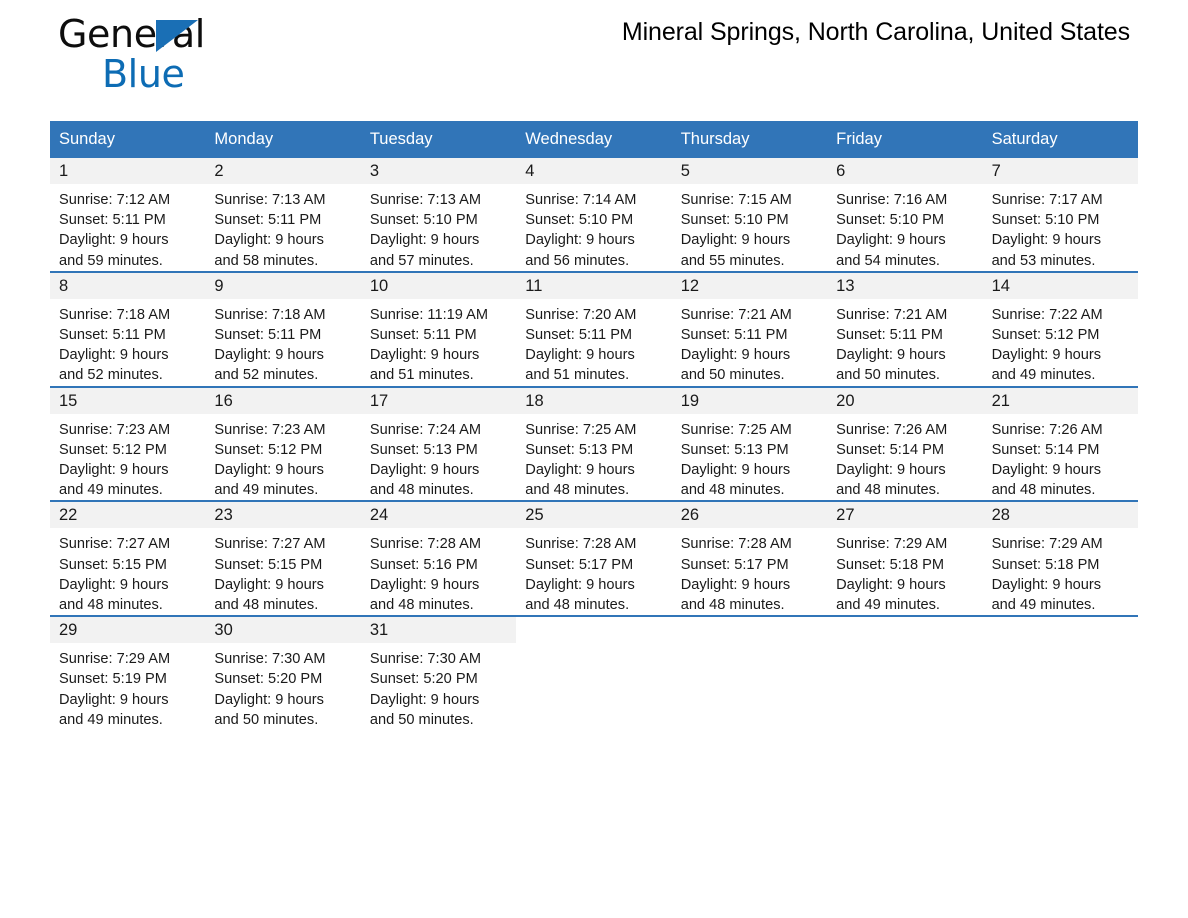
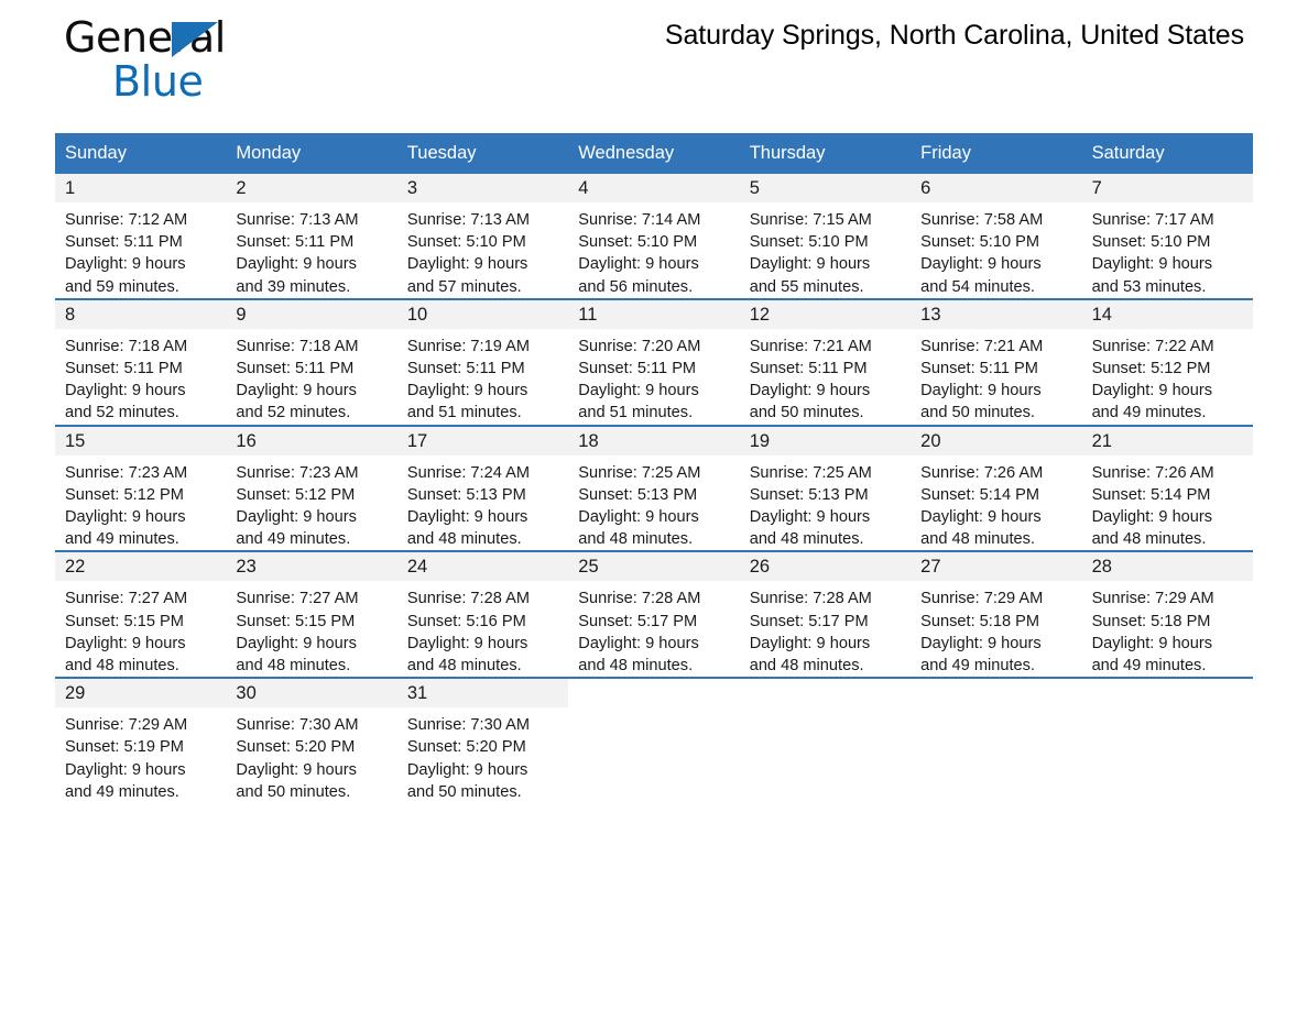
  General
  Blue
- Mineral Springs, North Carolina, United States
+ Saturday Springs, North Carolina, United States
  Sunday
  Monday
  Tuesday
  Wednesday
  Thursday
  Friday
  Saturday
  1
  Sunrise: 7:12 AM
  Sunset: 5:11 PM
  Daylight: 9 hours
  and 59 minutes.
  2
  Sunrise: 7:13 AM
  Sunset: 5:11 PM
  Daylight: 9 hours
- and 58 minutes.
+ and 39 minutes.
  3
  Sunrise: 7:13 AM
  Sunset: 5:10 PM
  Daylight: 9 hours
  and 57 minutes.
  4
  Sunrise: 7:14 AM
  Sunset: 5:10 PM
  Daylight: 9 hours
  and 56 minutes.
  5
  Sunrise: 7:15 AM
  Sunset: 5:10 PM
  Daylight: 9 hours
  and 55 minutes.
  6
- Sunrise: 7:16 AM
+ Sunrise: 7:58 AM
  Sunset: 5:10 PM
  Daylight: 9 hours
  and 54 minutes.
  7
  Sunrise: 7:17 AM
  Sunset: 5:10 PM
  Daylight: 9 hours
  and 53 minutes.
  8
  Sunrise: 7:18 AM
  Sunset: 5:11 PM
  Daylight: 9 hours
  and 52 minutes.
  9
  Sunrise: 7:18 AM
  Sunset: 5:11 PM
  Daylight: 9 hours
  and 52 minutes.
  10
- Sunrise: 11:19 AM
+ Sunrise: 7:19 AM
  Sunset: 5:11 PM
  Daylight: 9 hours
  and 51 minutes.
  11
  Sunrise: 7:20 AM
  Sunset: 5:11 PM
  Daylight: 9 hours
  and 51 minutes.
  12
  Sunrise: 7:21 AM
  Sunset: 5:11 PM
  Daylight: 9 hours
  and 50 minutes.
  13
  Sunrise: 7:21 AM
  Sunset: 5:11 PM
  Daylight: 9 hours
  and 50 minutes.
  14
  Sunrise: 7:22 AM
  Sunset: 5:12 PM
  Daylight: 9 hours
  and 49 minutes.
  15
  Sunrise: 7:23 AM
  Sunset: 5:12 PM
  Daylight: 9 hours
  and 49 minutes.
  16
  Sunrise: 7:23 AM
  Sunset: 5:12 PM
  Daylight: 9 hours
  and 49 minutes.
  17
  Sunrise: 7:24 AM
  Sunset: 5:13 PM
  Daylight: 9 hours
  and 48 minutes.
  18
  Sunrise: 7:25 AM
  Sunset: 5:13 PM
  Daylight: 9 hours
  and 48 minutes.
  19
  Sunrise: 7:25 AM
  Sunset: 5:13 PM
  Daylight: 9 hours
  and 48 minutes.
  20
  Sunrise: 7:26 AM
  Sunset: 5:14 PM
  Daylight: 9 hours
  and 48 minutes.
  21
  Sunrise: 7:26 AM
  Sunset: 5:14 PM
  Daylight: 9 hours
  and 48 minutes.
  22
  Sunrise: 7:27 AM
  Sunset: 5:15 PM
  Daylight: 9 hours
  and 48 minutes.
  23
  Sunrise: 7:27 AM
  Sunset: 5:15 PM
  Daylight: 9 hours
  and 48 minutes.
  24
  Sunrise: 7:28 AM
  Sunset: 5:16 PM
  Daylight: 9 hours
  and 48 minutes.
  25
  Sunrise: 7:28 AM
  Sunset: 5:17 PM
  Daylight: 9 hours
  and 48 minutes.
  26
  Sunrise: 7:28 AM
  Sunset: 5:17 PM
  Daylight: 9 hours
  and 48 minutes.
  27
  Sunrise: 7:29 AM
  Sunset: 5:18 PM
  Daylight: 9 hours
  and 49 minutes.
  28
  Sunrise: 7:29 AM
  Sunset: 5:18 PM
  Daylight: 9 hours
  and 49 minutes.
  29
  Sunrise: 7:29 AM
  Sunset: 5:19 PM
  Daylight: 9 hours
  and 49 minutes.
  30
  Sunrise: 7:30 AM
  Sunset: 5:20 PM
  Daylight: 9 hours
  and 50 minutes.
  31
  Sunrise: 7:30 AM
  Sunset: 5:20 PM
  Daylight: 9 hours
  and 50 minutes.
